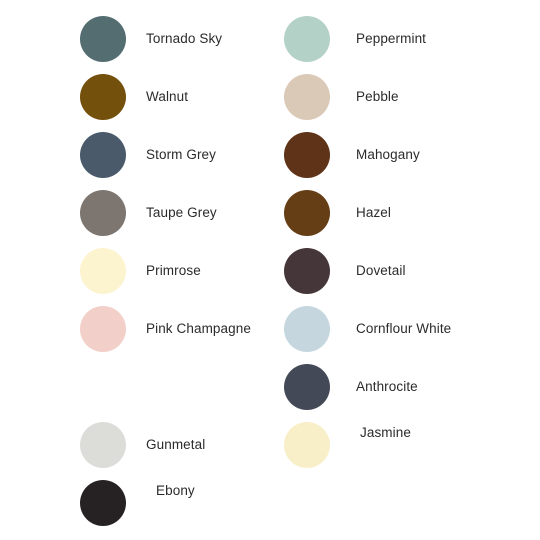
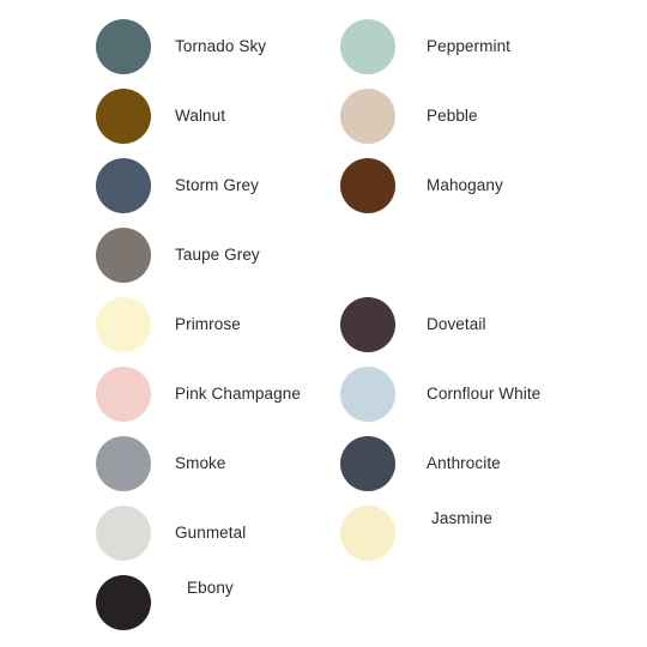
  Tornado Sky
  Walnut
  Storm Grey
  Taupe Grey
  Primrose
  Pink Champagne
+ Smoke
  Gunmetal
  Ebony
  Peppermint
  Pebble
  Mahogany
- Hazel
  Dovetail
  Cornflour White
  Anthrocite
  Jasmine
